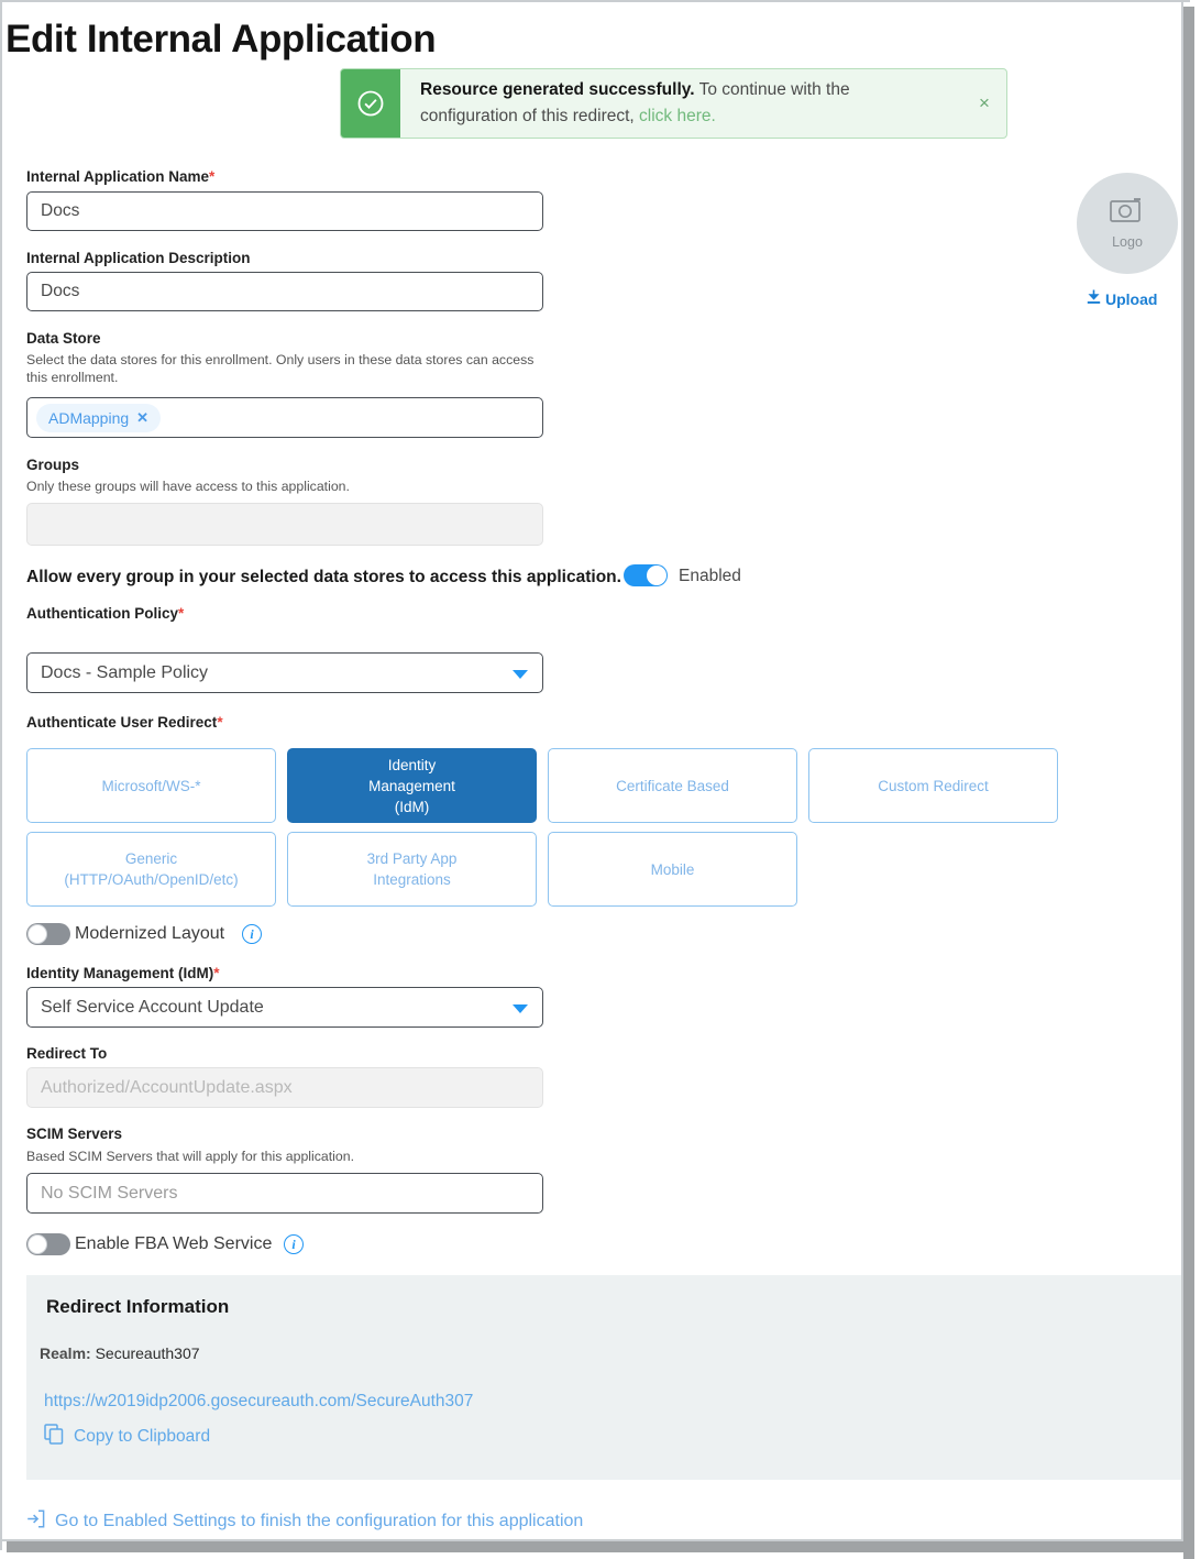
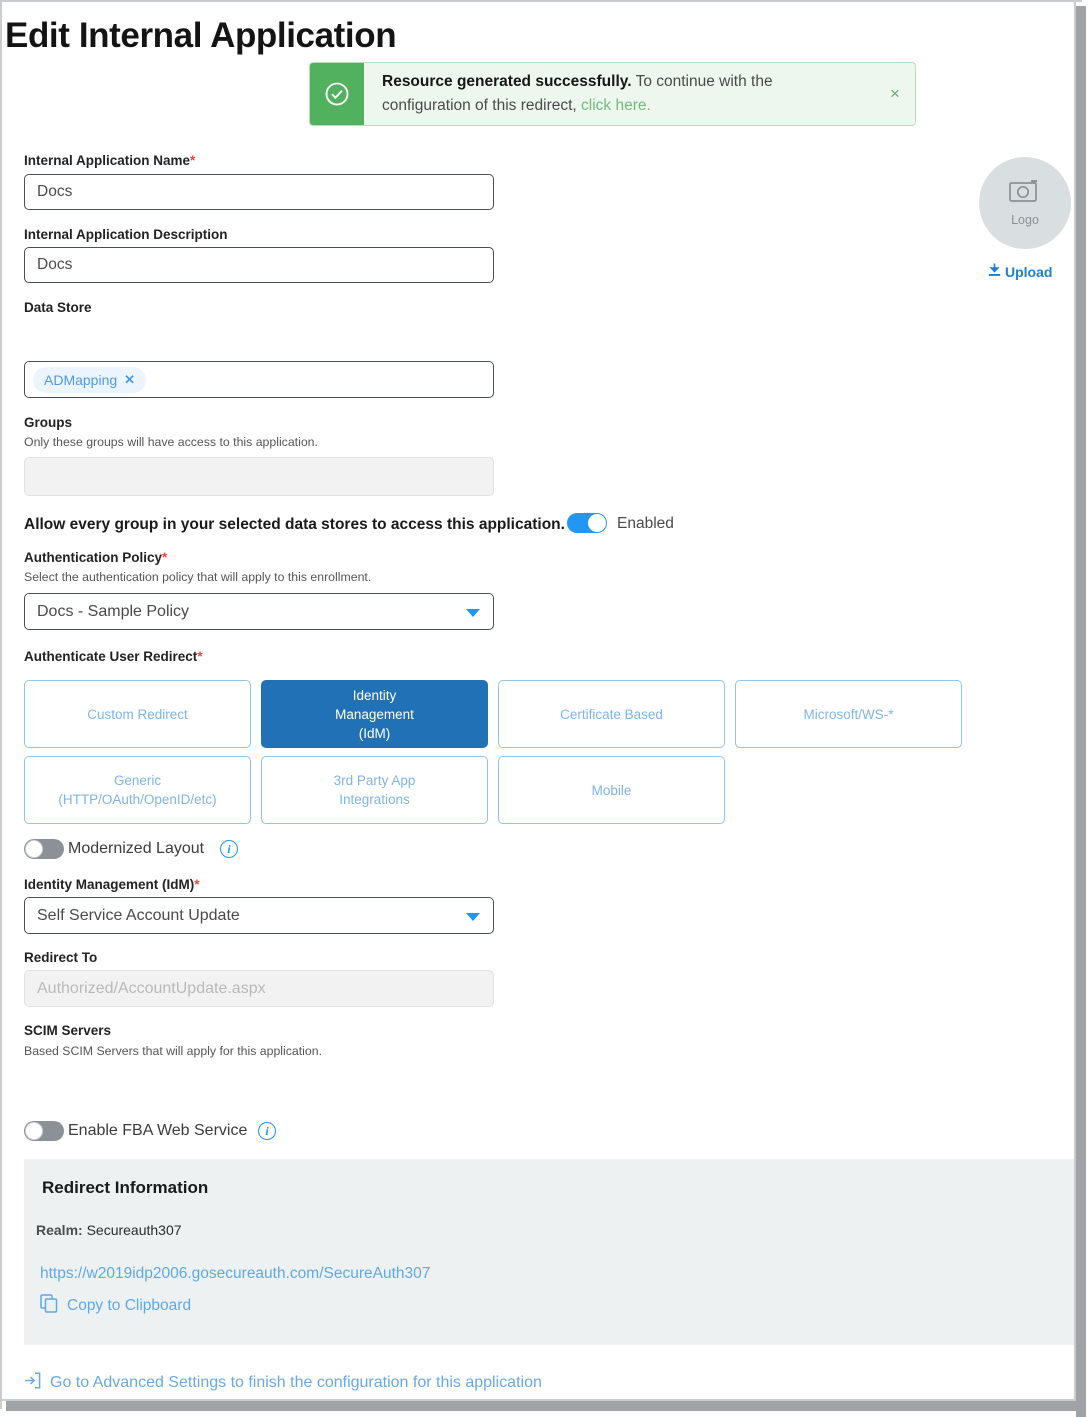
  Edit Internal Application
  Resource generated successfully. To continue with the configuration of this redirect, click here.
  ×
  Logo
  Upload
  Internal Application Name*
  Docs
  Internal Application Description
  Docs
  Data Store
- Select the data stores for this enrollment. Only users in these data stores can access this enrollment.
  ADMapping
  ✕
  Groups
  Only these groups will have access to this application.
  Allow every group in your selected data stores to access this application.
  Enabled
  Authentication Policy*
+ Select the authentication policy that will apply to this enrollment.
  Docs - Sample Policy
  Authenticate User Redirect*
- Microsoft/WS-*
+ Custom Redirect
  Identity
  Management
  (IdM)
  Certificate Based
- Custom Redirect
+ Microsoft/WS-*
  Generic
  (HTTP/OAuth/OpenID/etc)
  3rd Party App
  Integrations
  Mobile
  Modernized Layout
  i
  Identity Management (IdM)*
  Self Service Account Update
  Redirect To
  Authorized/AccountUpdate.aspx
  SCIM Servers
  Based SCIM Servers that will apply for this application.
- No SCIM Servers
  Enable FBA Web Service
  i
  Redirect Information
  Realm: Secureauth307
  https://w2019idp2006.gosecureauth.com/SecureAuth307
  Copy to Clipboard
- Go to Enabled Settings to finish the configuration for this application
+ Go to Advanced Settings to finish the configuration for this application
